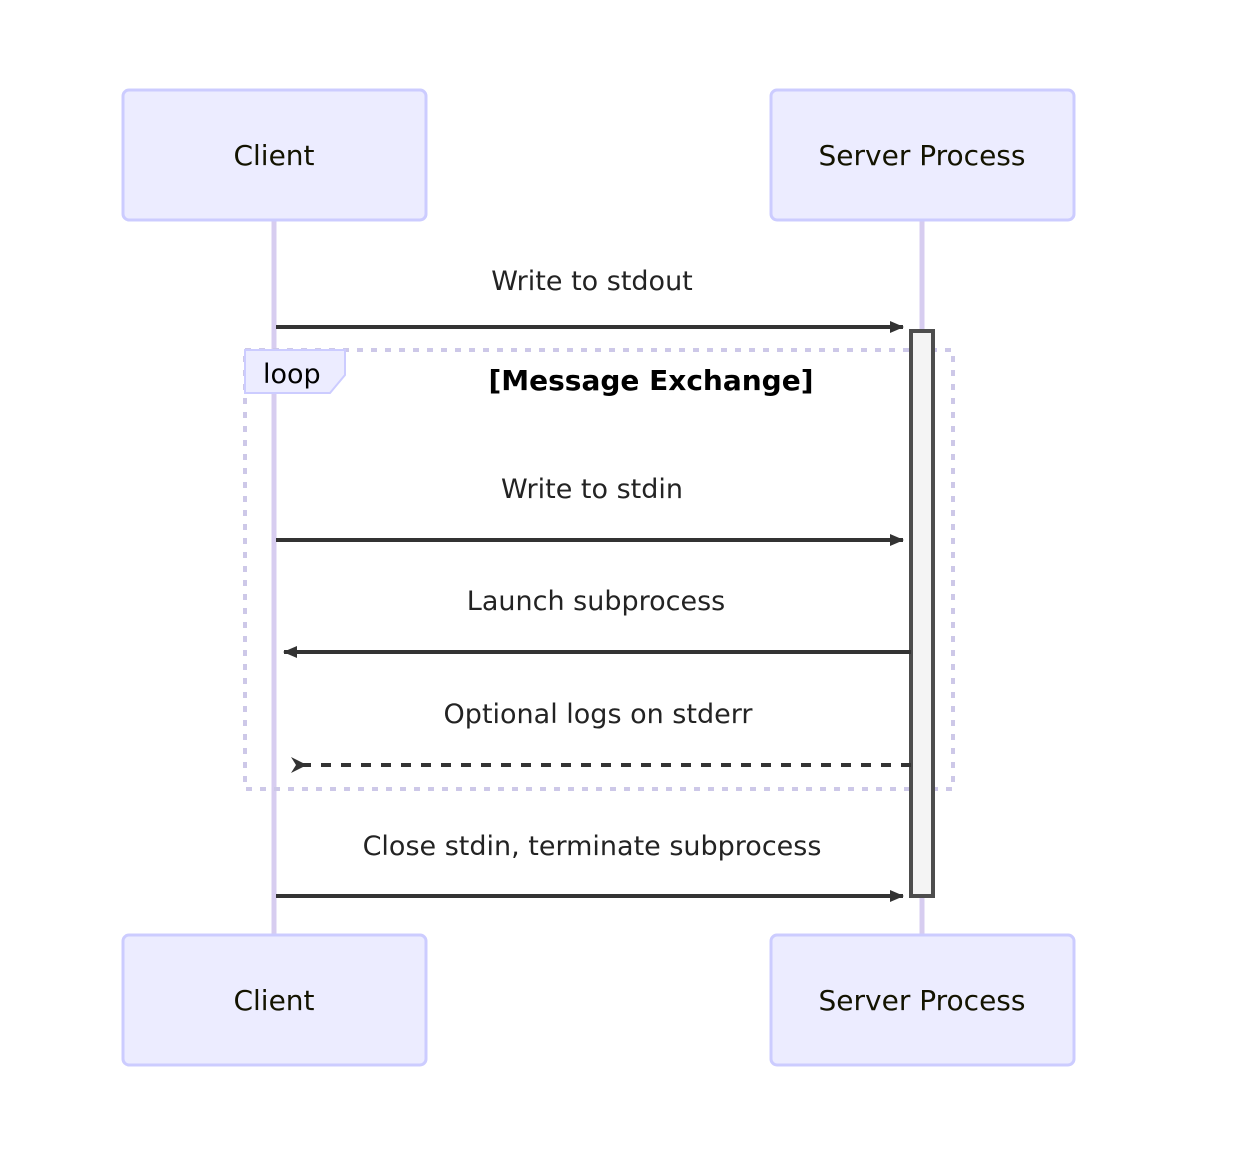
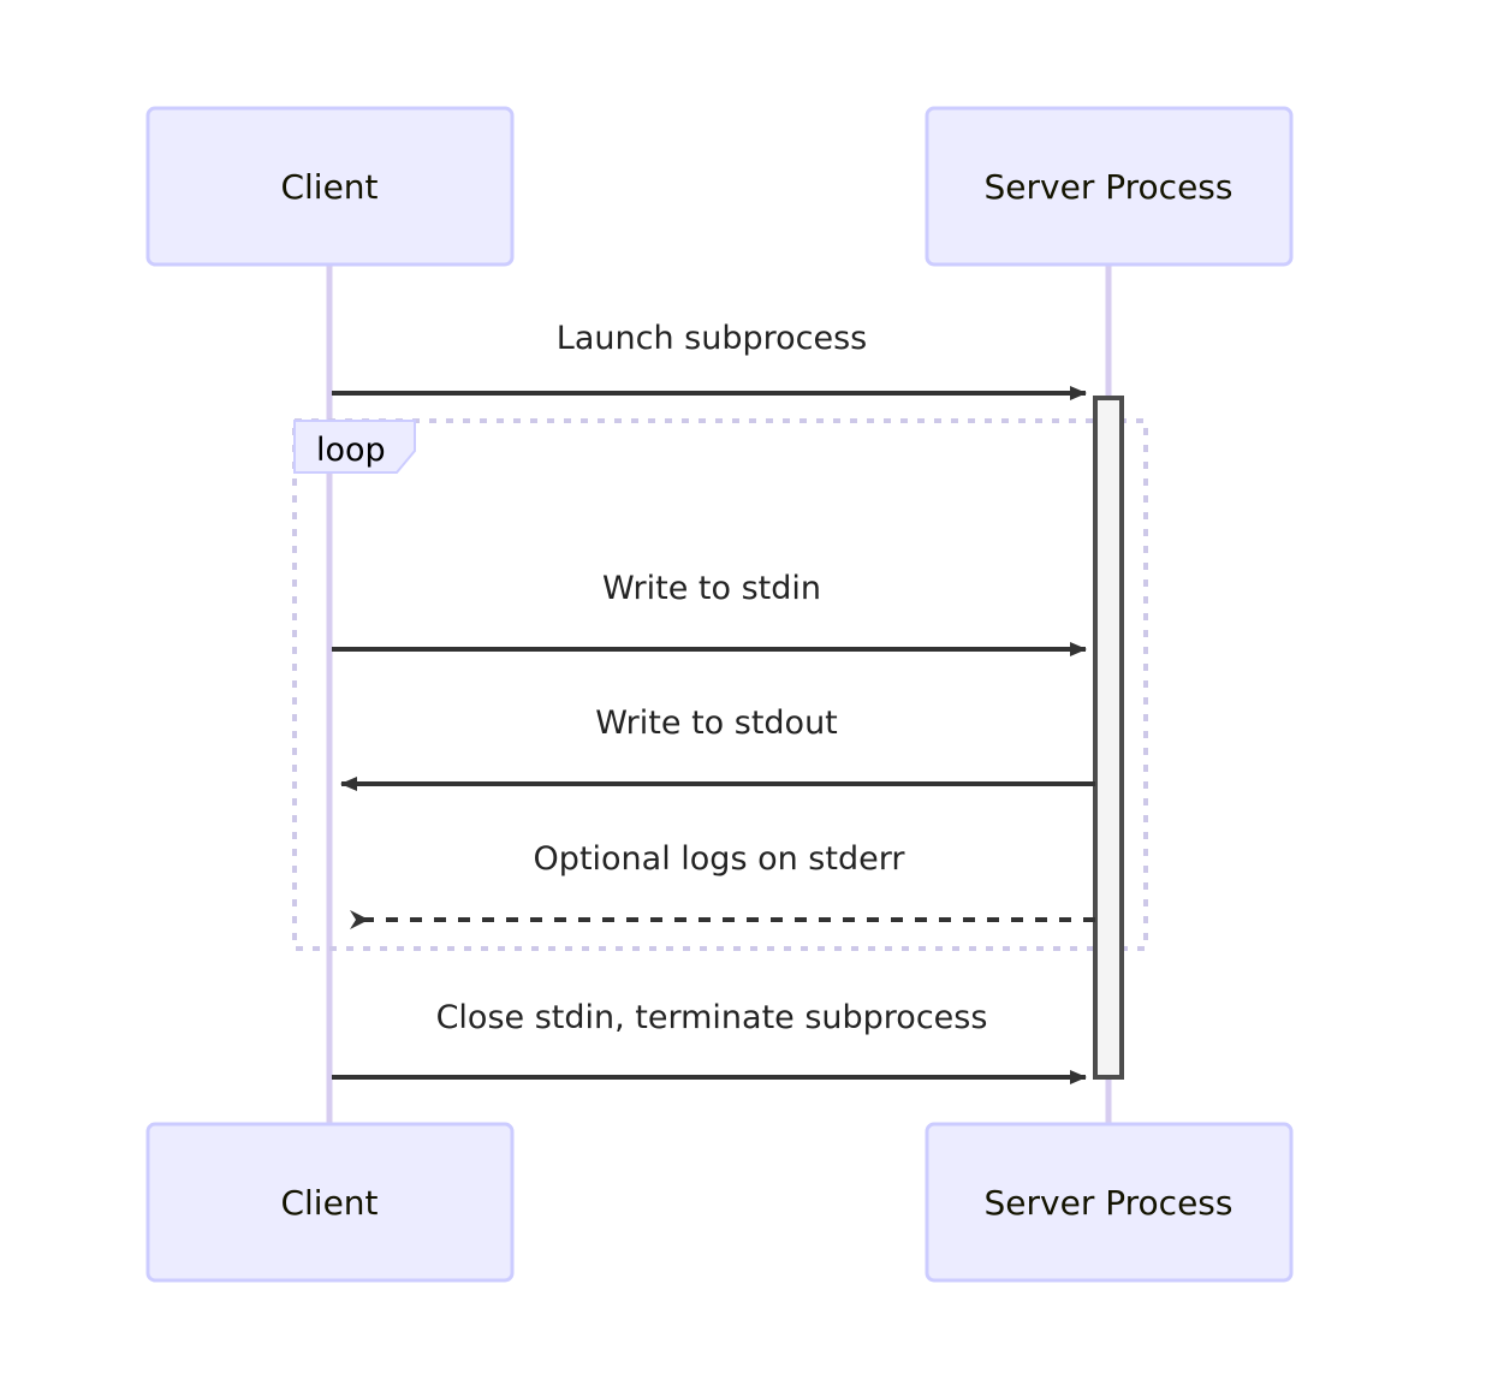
  loop
- [Message Exchange]
- Write to stdout
+ Launch subprocess
  Write to stdin
- Launch subprocess
+ Write to stdout
  Optional logs on stderr
  Close stdin, terminate subprocess
  Client
  Server Process
  Client
  Server Process
